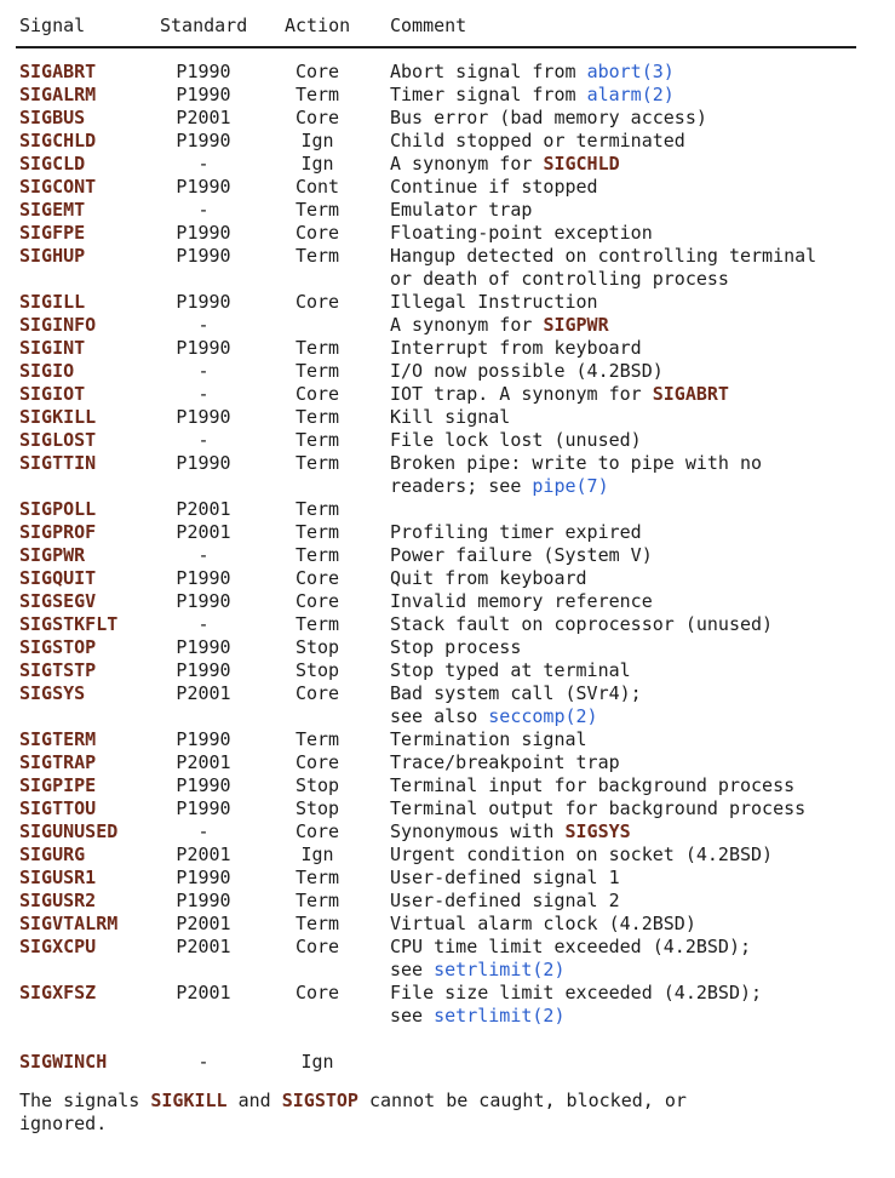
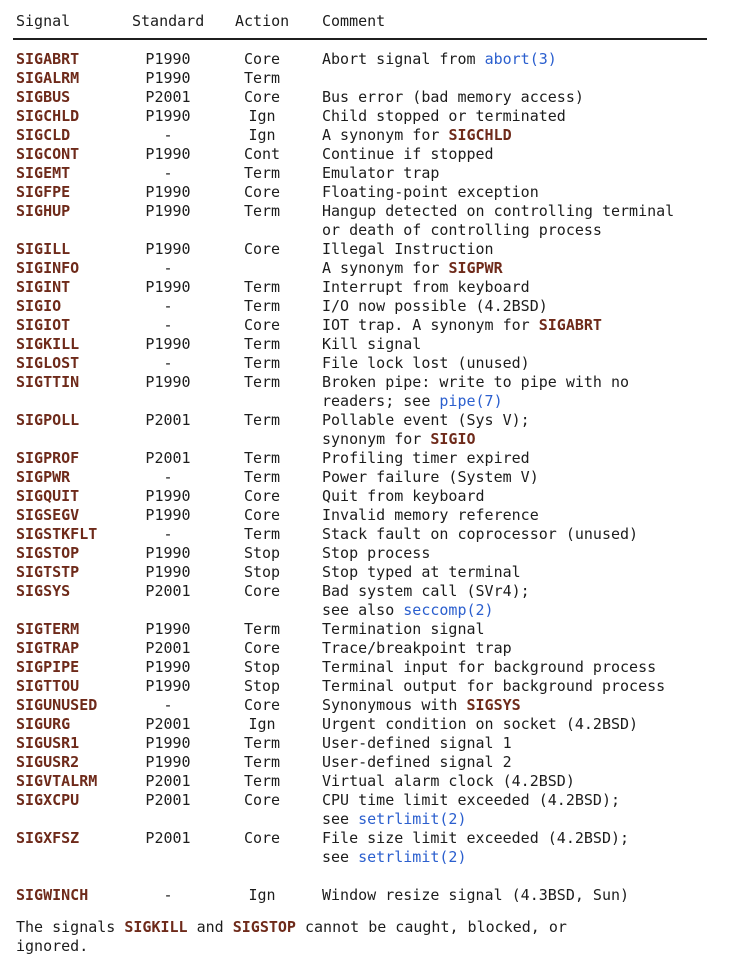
  Signal
  Standard
  Action
  Comment
  SIGABRT
  P1990
  Core
  Abort signal from abort(3)
  SIGALRM
  P1990
  Term
- Timer signal from alarm(2)
  SIGBUS
  P2001
  Core
  Bus error (bad memory access)
  SIGCHLD
  P1990
  Ign
  Child stopped or terminated
  SIGCLD
  -
  Ign
  A synonym for SIGCHLD
  SIGCONT
  P1990
  Cont
  Continue if stopped
  SIGEMT
  -
  Term
  Emulator trap
  SIGFPE
  P1990
  Core
  Floating-point exception
  SIGHUP
  P1990
  Term
  Hangup detected on controlling terminal
  or death of controlling process
  SIGILL
  P1990
  Core
  Illegal Instruction
  SIGINFO
  -
  A synonym for SIGPWR
  SIGINT
  P1990
  Term
  Interrupt from keyboard
  SIGIO
  -
  Term
  I/O now possible (4.2BSD)
  SIGIOT
  -
  Core
  IOT trap. A synonym for SIGABRT
  SIGKILL
  P1990
  Term
  Kill signal
  SIGLOST
  -
  Term
  File lock lost (unused)
  SIGTTIN
  P1990
  Term
  Broken pipe: write to pipe with no
  readers; see pipe(7)
  SIGPOLL
  P2001
  Term
+ Pollable event (Sys V);
+ synonym for SIGIO
  SIGPROF
  P2001
  Term
  Profiling timer expired
  SIGPWR
  -
  Term
  Power failure (System V)
  SIGQUIT
  P1990
  Core
  Quit from keyboard
  SIGSEGV
  P1990
  Core
  Invalid memory reference
  SIGSTKFLT
  -
  Term
  Stack fault on coprocessor (unused)
  SIGSTOP
  P1990
  Stop
  Stop process
  SIGTSTP
  P1990
  Stop
  Stop typed at terminal
  SIGSYS
  P2001
  Core
  Bad system call (SVr4);
  see also seccomp(2)
  SIGTERM
  P1990
  Term
  Termination signal
  SIGTRAP
  P2001
  Core
  Trace/breakpoint trap
  SIGPIPE
  P1990
  Stop
  Terminal input for background process
  SIGTTOU
  P1990
  Stop
  Terminal output for background process
  SIGUNUSED
  -
  Core
  Synonymous with SIGSYS
  SIGURG
  P2001
  Ign
  Urgent condition on socket (4.2BSD)
  SIGUSR1
  P1990
  Term
  User-defined signal 1
  SIGUSR2
  P1990
  Term
  User-defined signal 2
  SIGVTALRM
  P2001
  Term
  Virtual alarm clock (4.2BSD)
  SIGXCPU
  P2001
  Core
  CPU time limit exceeded (4.2BSD);
  see setrlimit(2)
  SIGXFSZ
  P2001
  Core
  File size limit exceeded (4.2BSD);
  see setrlimit(2)
  SIGWINCH
  -
  Ign
+ Window resize signal (4.3BSD, Sun)
  The signals SIGKILL and SIGSTOP cannot be caught, blocked, or
  ignored.
